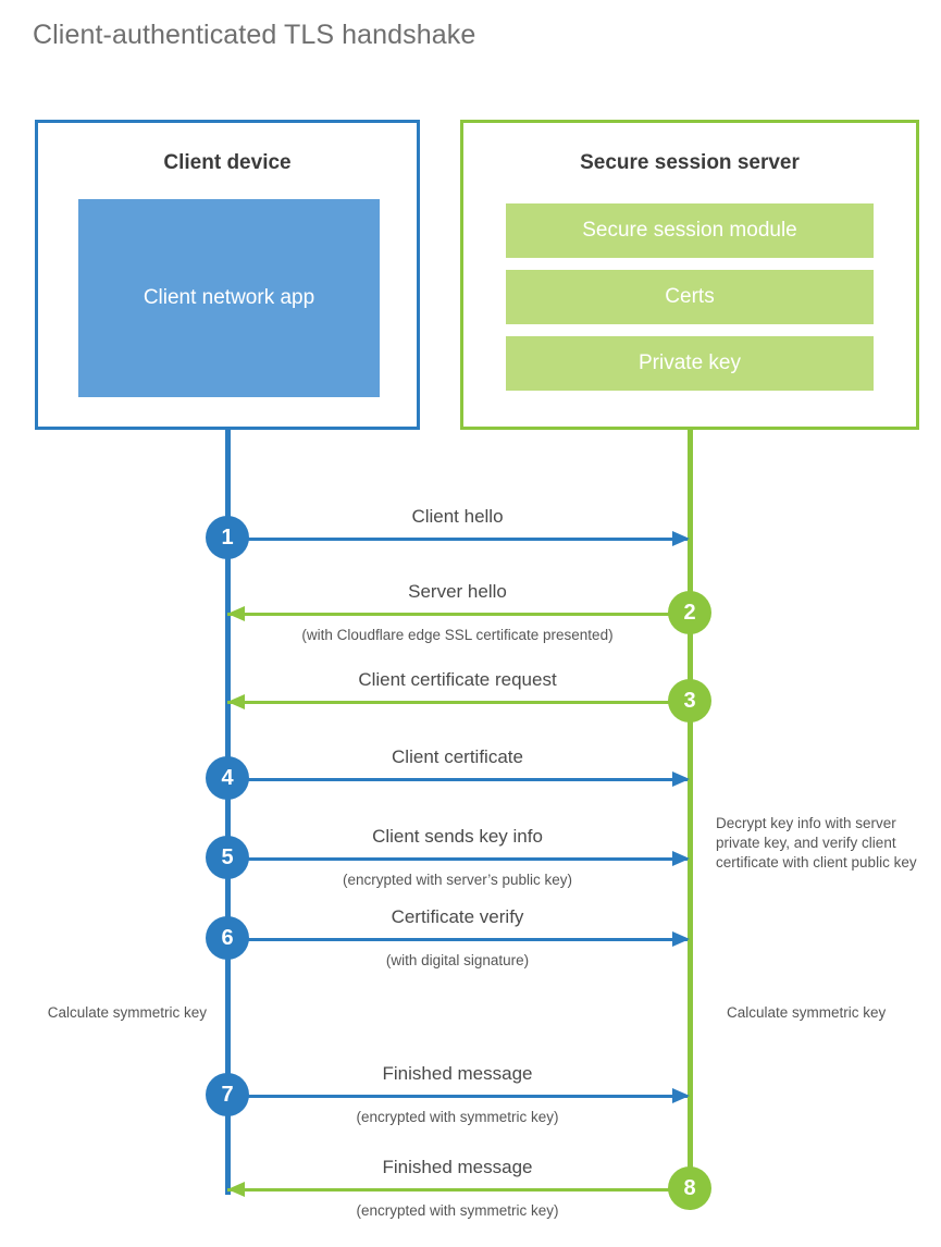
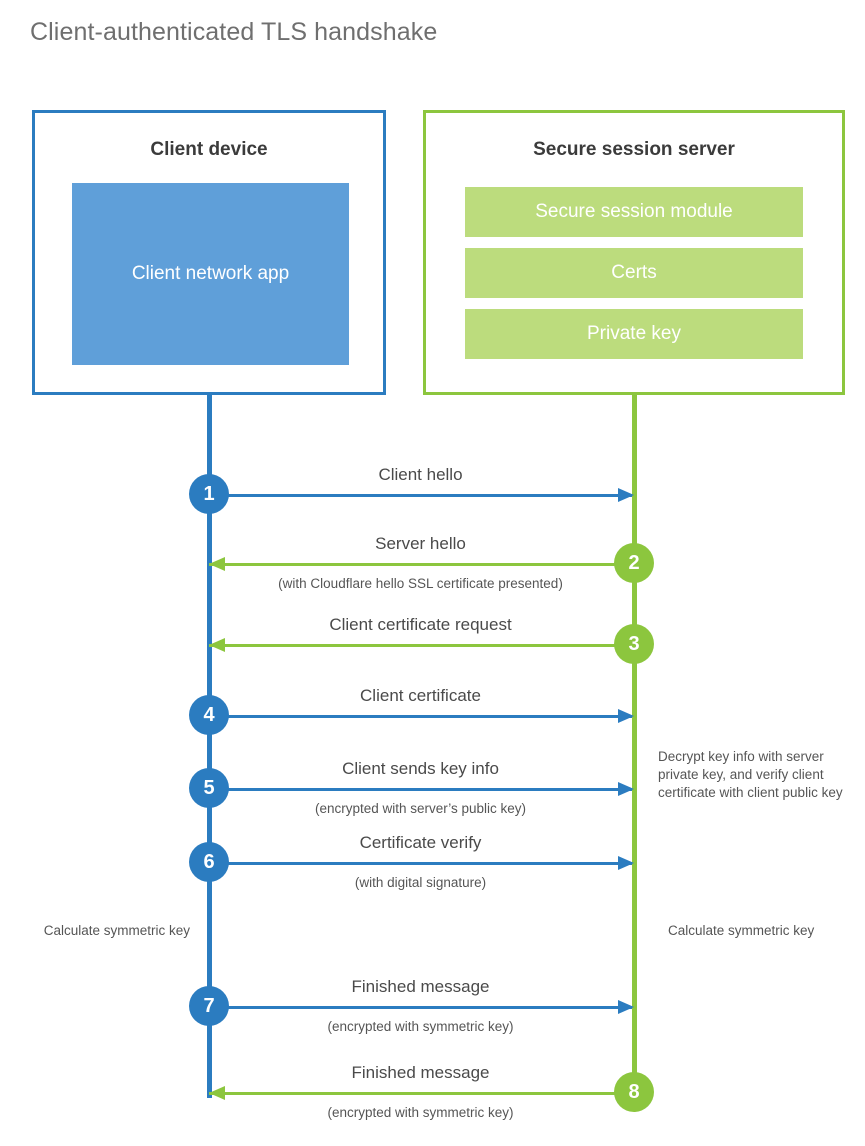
  Client-authenticated TLS handshake
  Client device
  Client network app
  Secure session server
  Secure session module
  Certs
  Private key
  Client hello
  1
  Server hello
- (with Cloudflare edge SSL certificate presented)
+ (with Cloudflare hello SSL certificate presented)
  2
  Client certificate request
  3
  Client certificate
  4
  Client sends key info
  (encrypted with server’s public key)
  5
  Certificate verify
  (with digital signature)
  6
  Finished message
  (encrypted with symmetric key)
  7
  Finished message
  (encrypted with symmetric key)
  8
  Decrypt key info with server private key, and verify client certificate with client public key
  Calculate symmetric key
  Calculate symmetric key
